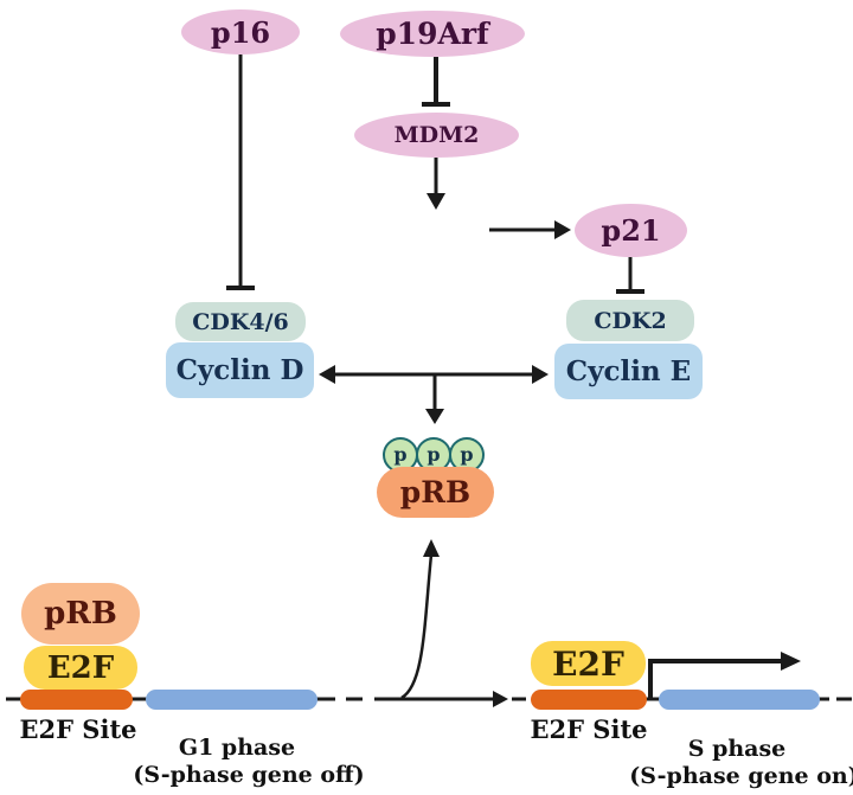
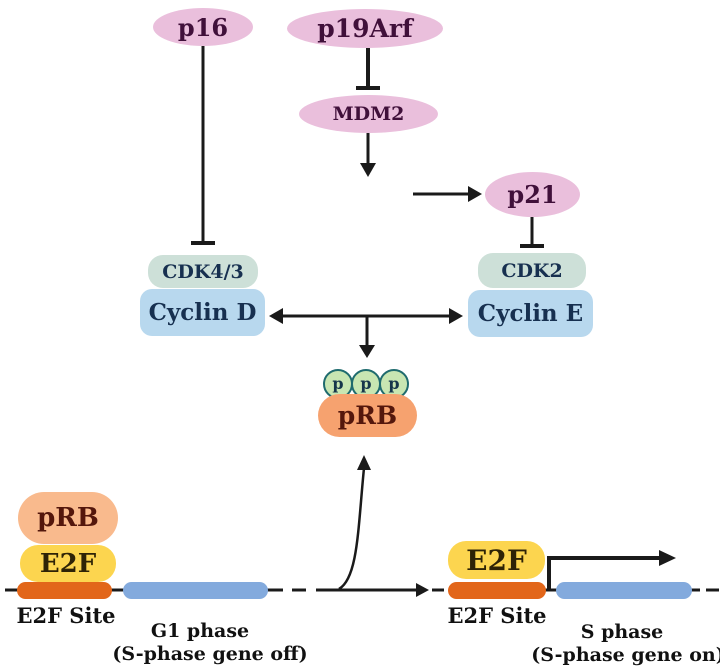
  p16
  p19Arf
  MDM2
  p21
- CDK4/6
+ CDK4/3
  Cyclin D
  CDK2
  Cyclin E
  p
  p
  p
  pRB
  pRB
  E2F
  E2F Site
  G1 phase
  (S-phase gene off)
  E2F
  E2F Site
  S phase
  (S-phase gene on
